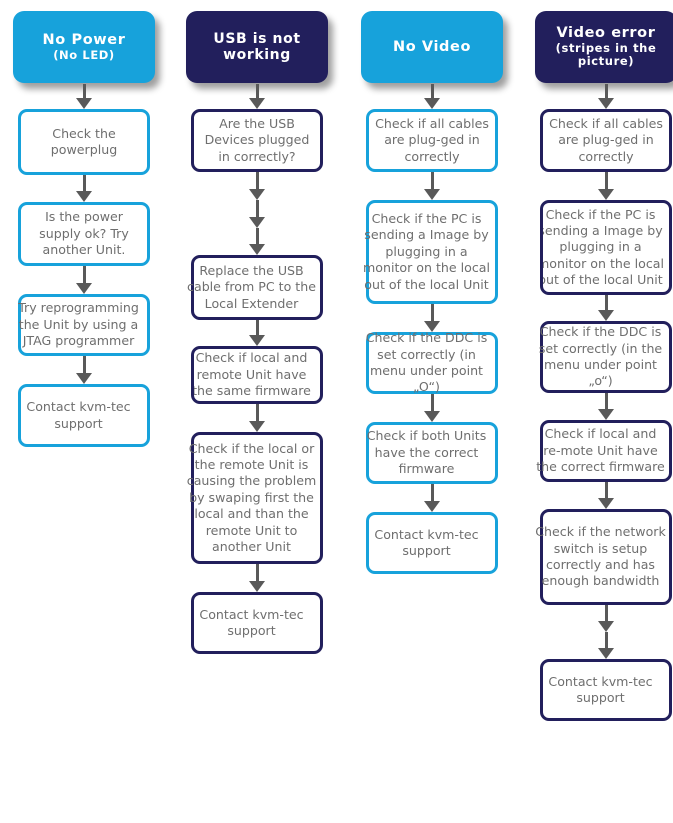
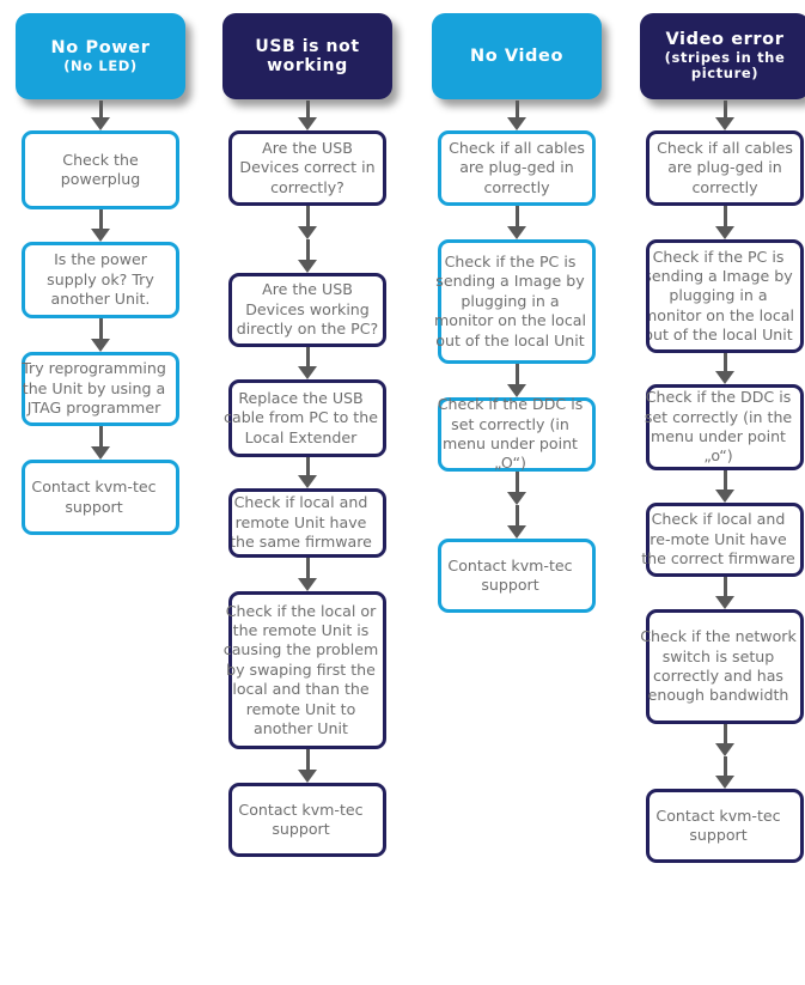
  No Power
  (No LED)
  Check the powerplug
  Is the power supply ok? Try another Unit.
  Try reprogramming the Unit by using a JTAG programmer
  Contact kvm-tec support
  USB is not
  working
- Are the USB Devices plugged in correctly?
+ Are the USB Devices correct in correctly?
+ Are the USB Devices working directly on the PC?
  Replace the USB cable from PC to the Local Extender
  Check if local and remote Unit have the same firmware
  Check if the local or the remote Unit is causing the problem by swaping first the local and than the remote Unit to another Unit
  Contact kvm-tec support
  No Video
  Check if all cables are plug-ged in correctly
  Check if the PC is sending a Image by plugging in a monitor on the local out of the local Unit
  Check if the DDC is set correctly (in menu under point „O“)
- Check if both Units have the correct firmware
  Contact kvm-tec support
  Video error
  (stripes in the picture)
  Check if all cables are plug-ged in correctly
  Check if the PC is ending a Image by plugging in a monitor on the local out of the local Unit
  Check if the DDC is set correctly (in the menu under point „o“)
  Check if local and re-mote Unit have the correct firmware
  Check if the network switch is setup correctly and has enough bandwidth
  Contact kvm-tec support
